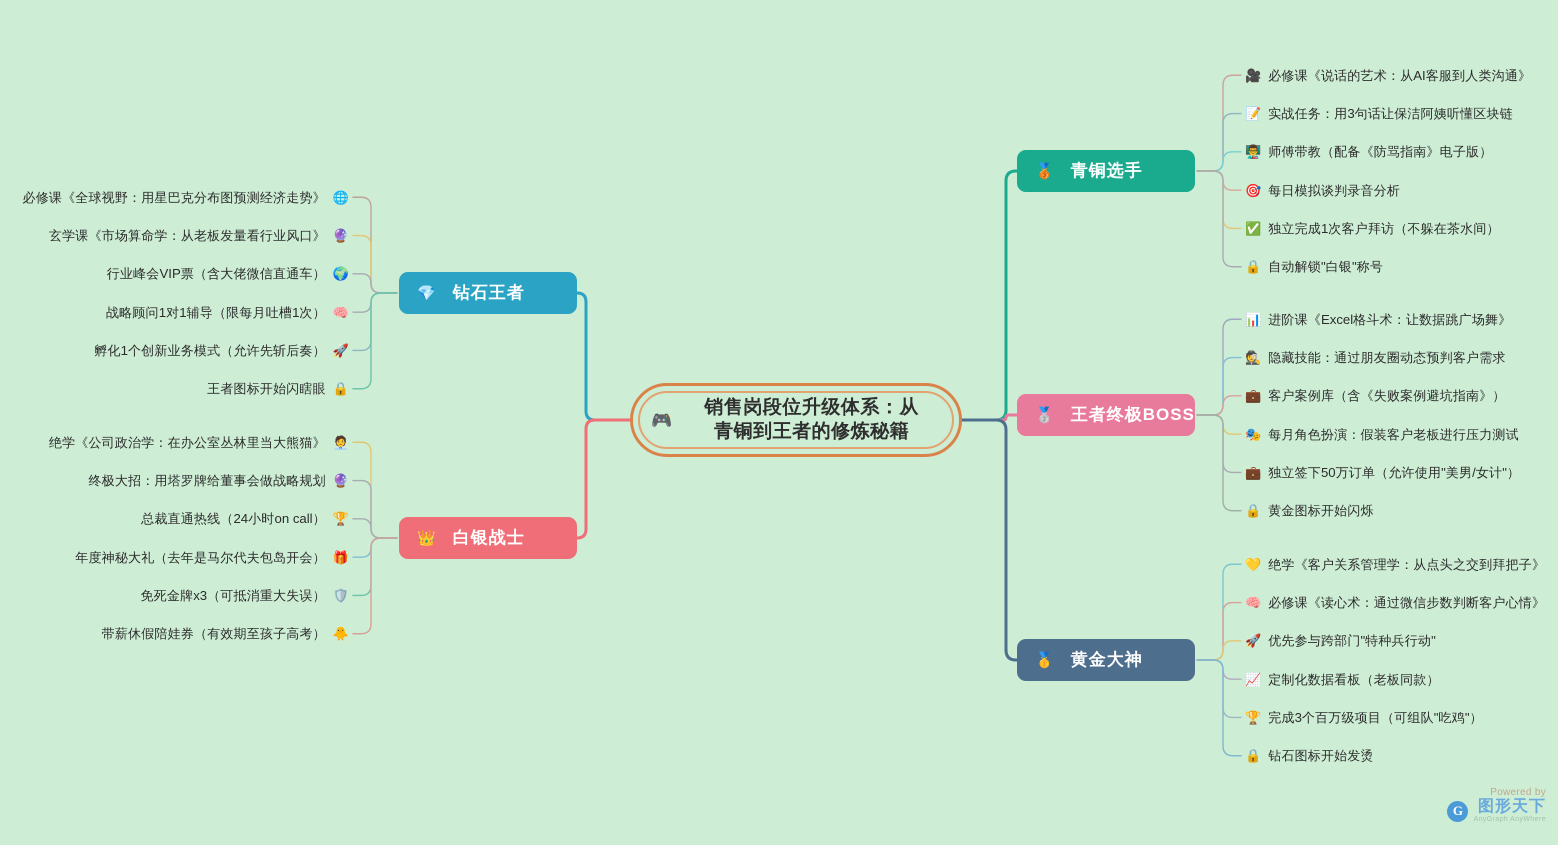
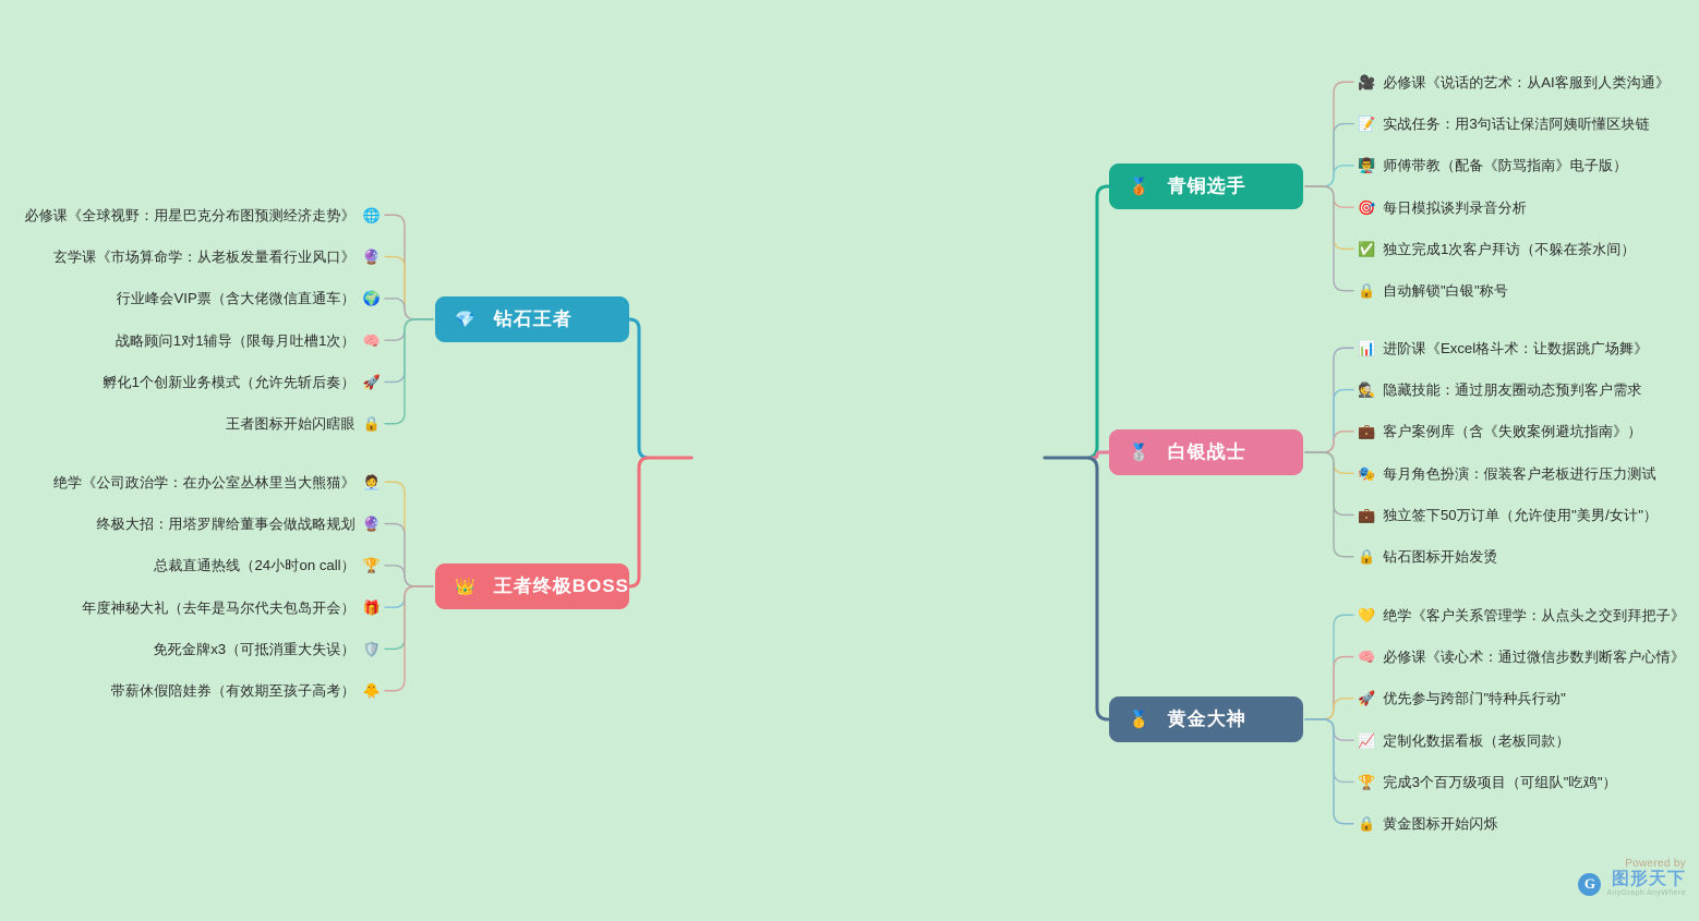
- 🎮
- 销售岗段位升级体系：从
- 青铜到王者的修炼秘籍
  🥉
  青铜选手
  🥈
- 王者终极BOSS
+ 白银战士
  🥇
  黄金大神
  💎
  钻石王者
  👑
- 白银战士
+ 王者终极BOSS
  🎥
  必修课《说话的艺术：从AI客服到人类沟通》
  📝
  实战任务：用3句话让保洁阿姨听懂区块链
  👨‍🏫
  师傅带教（配备《防骂指南》电子版）
  🎯
  每日模拟谈判录音分析
  ✅
  独立完成1次客户拜访（不躲在茶水间）
  🔒
  自动解锁"白银"称号
  📊
  进阶课《Excel格斗术：让数据跳广场舞》
  🕵️
  隐藏技能：通过朋友圈动态预判客户需求
  💼
  客户案例库（含《失败案例避坑指南》）
  🎭
  每月角色扮演：假装客户老板进行压力测试
  💼
  独立签下50万订单（允许使用"美男/女计"）
  🔒
- 黄金图标开始闪烁
+ 钻石图标开始发烫
  💛
  绝学《客户关系管理学：从点头之交到拜把子》
  🧠
  必修课《读心术：通过微信步数判断客户心情》
  🚀
  优先参与跨部门"特种兵行动"
  📈
  定制化数据看板（老板同款）
  🏆
  完成3个百万级项目（可组队"吃鸡"）
  🔒
- 钻石图标开始发烫
+ 黄金图标开始闪烁
  🌐
  必修课《全球视野：用星巴克分布图预测经济走势》
  🔮
  玄学课《市场算命学：从老板发量看行业风口》
  🌍
  行业峰会VIP票（含大佬微信直通车）
  🧠
  战略顾问1对1辅导（限每月吐槽1次）
  🚀
  孵化1个创新业务模式（允许先斩后奏）
  🔒
  王者图标开始闪瞎眼
  🧑‍💼
  绝学《公司政治学：在办公室丛林里当大熊猫》
  🔮
  终极大招：用塔罗牌给董事会做战略规划
  🏆
  总裁直通热线（24小时on call）
  🎁
  年度神秘大礼（去年是马尔代夫包岛开会）
  🛡️
  免死金牌x3（可抵消重大失误）
  🐥
  带薪休假陪娃券（有效期至孩子高考）
  Powered by
  G
  图形天下
